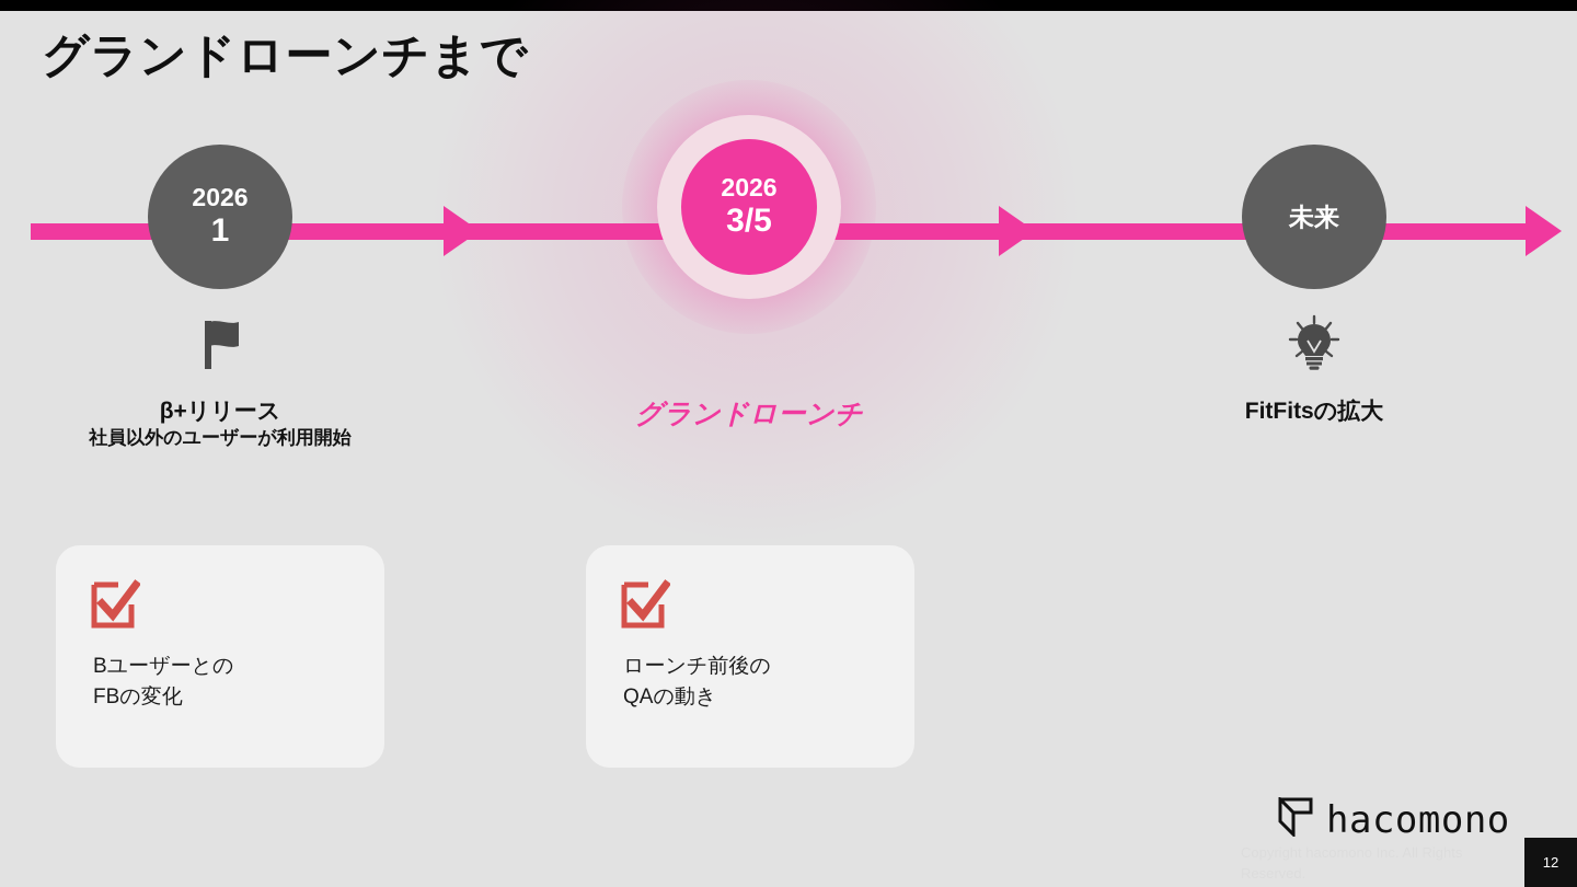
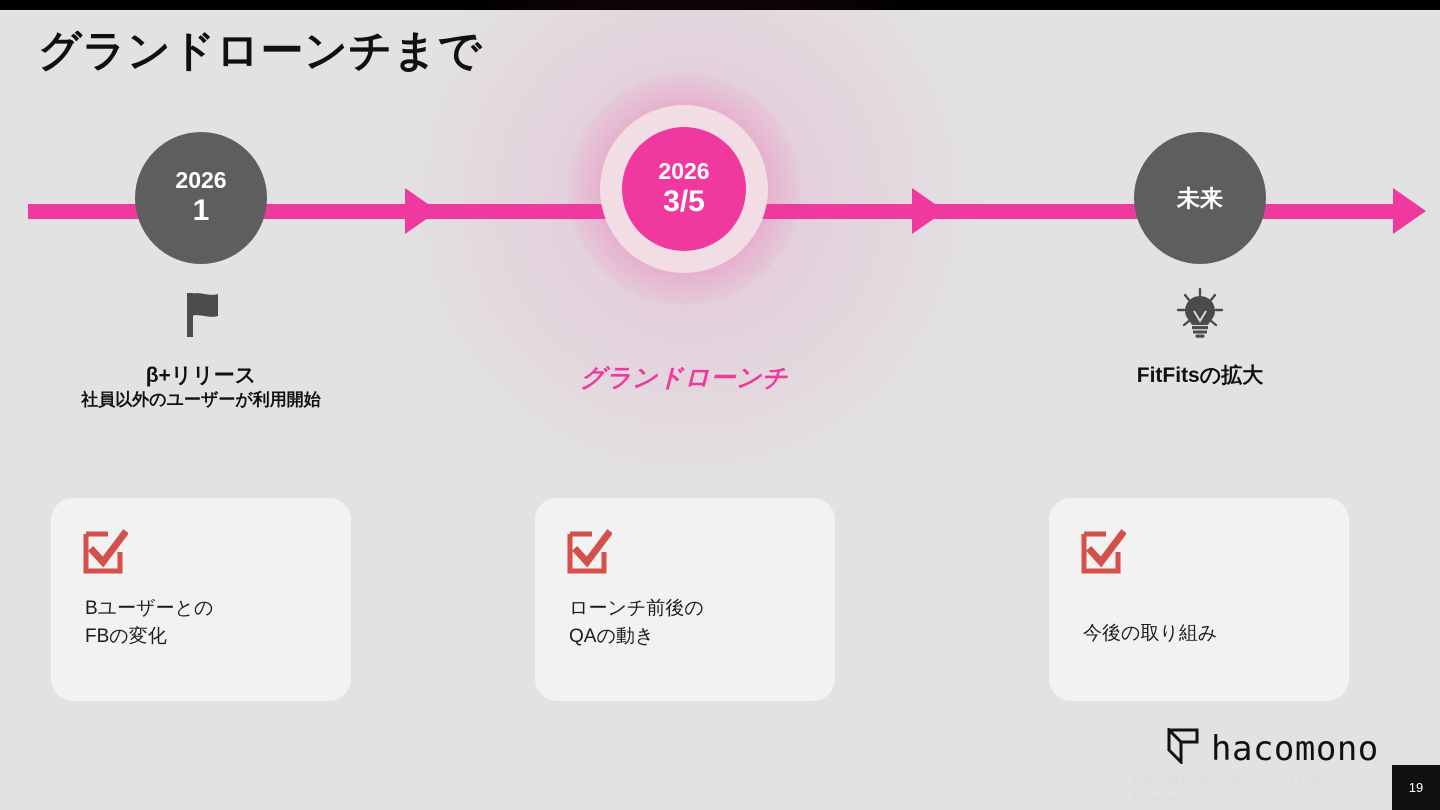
  グランドローンチまで
  2026
  1
  β+リリース
  社員以外のユーザーが利用開始
  2026
  3/5
  グランドローンチ
  未来
  FitFitsの拡大
  Bユーザーとの
  FBの変化
  ローンチ前後の
  QAの動き
+ 今後の取り組み
  hacomono
- 12
+ 19
